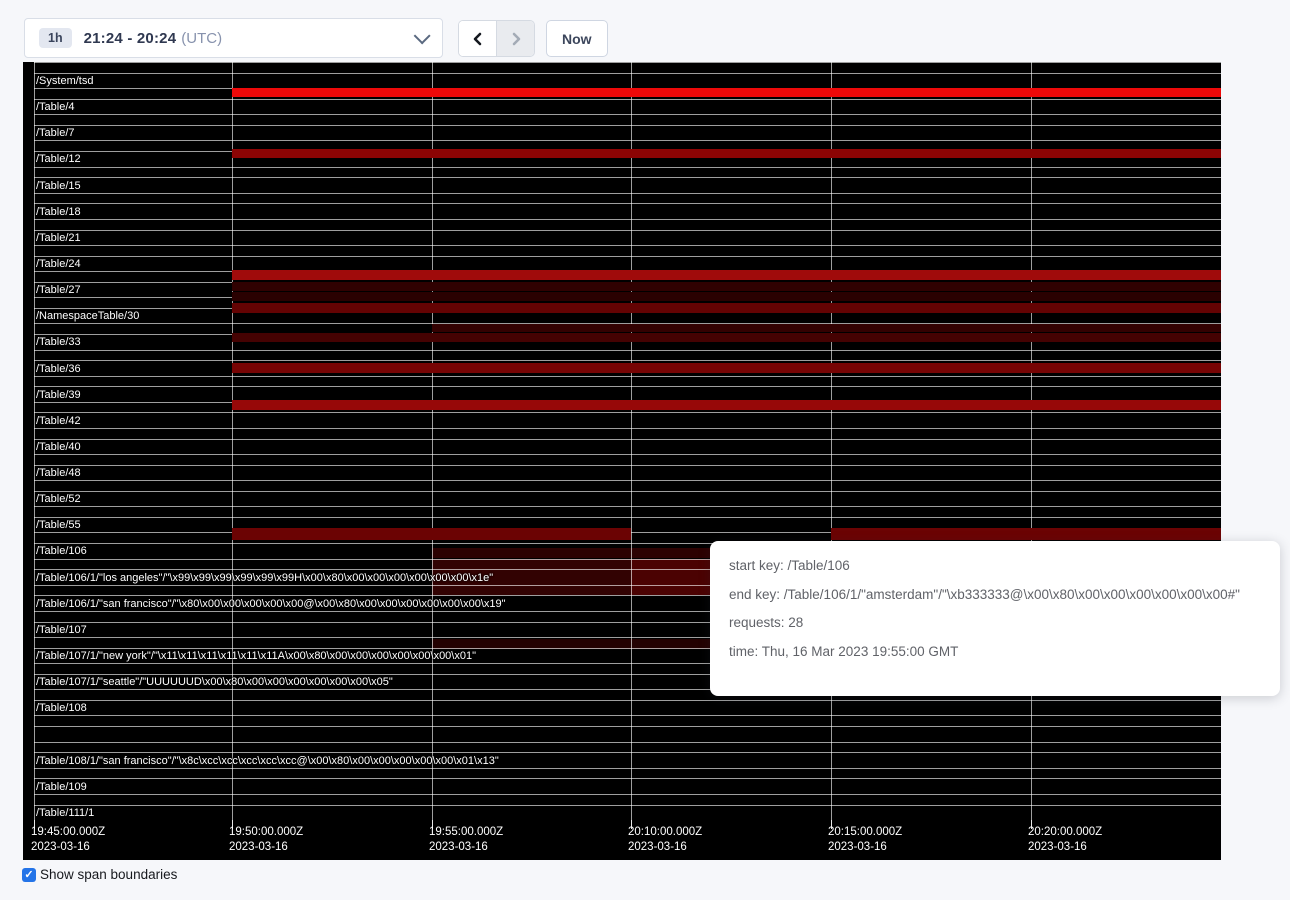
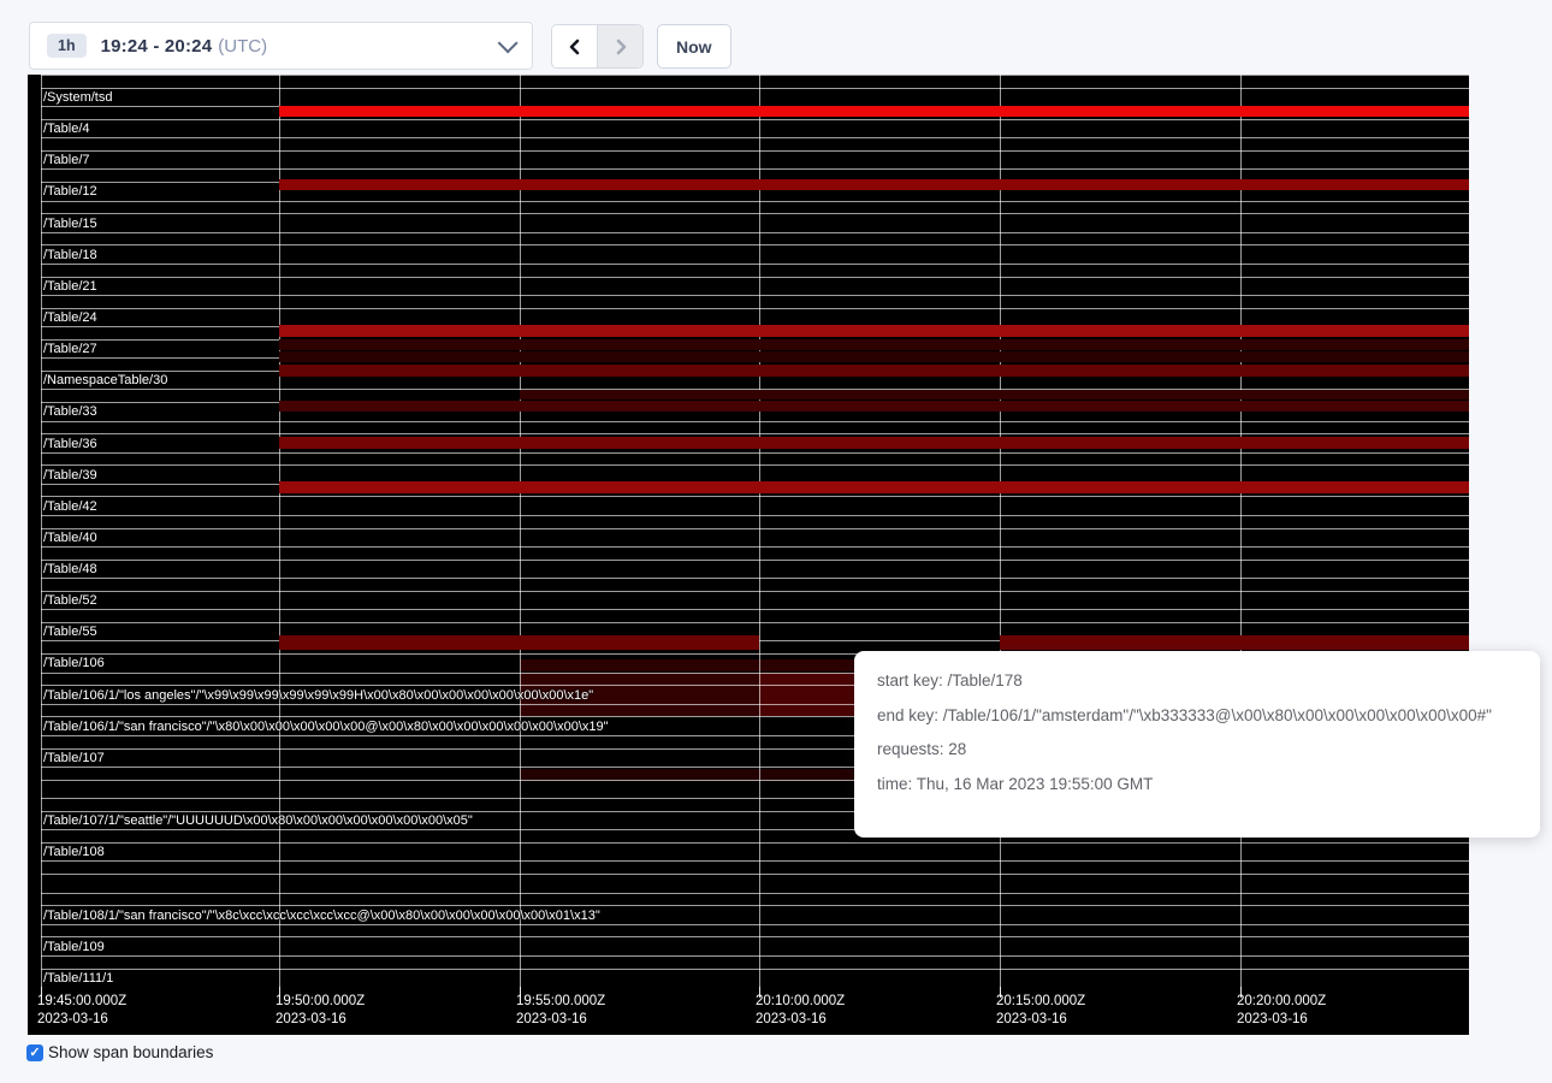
  1h
- 21:24 - 20:24
+ 19:24 - 20:24
  (UTC)
  Now
  /System/tsd
  /Table/4
  /Table/7
  /Table/12
  /Table/15
  /Table/18
  /Table/21
  /Table/24
  /Table/27
  /NamespaceTable/30
  /Table/33
  /Table/36
  /Table/39
  /Table/42
  /Table/40
  /Table/48
  /Table/52
  /Table/55
  /Table/106
  /Table/106/1/"los angeles"/"\x99\x99\x99\x99\x99\x99H\x00\x80\x00\x00\x00\x00\x00\x00\x1e"
  /Table/106/1/"san francisco"/"\x80\x00\x00\x00\x00\x00@\x00\x80\x00\x00\x00\x00\x00\x00\x19"
  /Table/107
- /Table/107/1/"new york"/"\x11\x11\x11\x11\x11\x11A\x00\x80\x00\x00\x00\x00\x00\x00\x01"
  /Table/107/1/"seattle"/"UUUUUUD\x00\x80\x00\x00\x00\x00\x00\x00\x05"
  /Table/108
  /Table/108/1/"san francisco"/"\x8c\xcc\xcc\xcc\xcc\xcc@\x00\x80\x00\x00\x00\x00\x00\x01\x13"
  /Table/109
  /Table/111/1
  19:45:00.000Z
  2023-03-16
  19:50:00.000Z
  2023-03-16
  19:55:00.000Z
  2023-03-16
  20:10:00.000Z
  2023-03-16
  20:15:00.000Z
  2023-03-16
  20:20:00.000Z
  2023-03-16
- start key: /Table/106
+ start key: /Table/178
  end key: /Table/106/1/"amsterdam"/"\xb333333@\x00\x80\x00\x00\x00\x00\x00\x00#"
  requests: 28
  time: Thu, 16 Mar 2023 19:55:00 GMT
  ✓
  Show span boundaries
